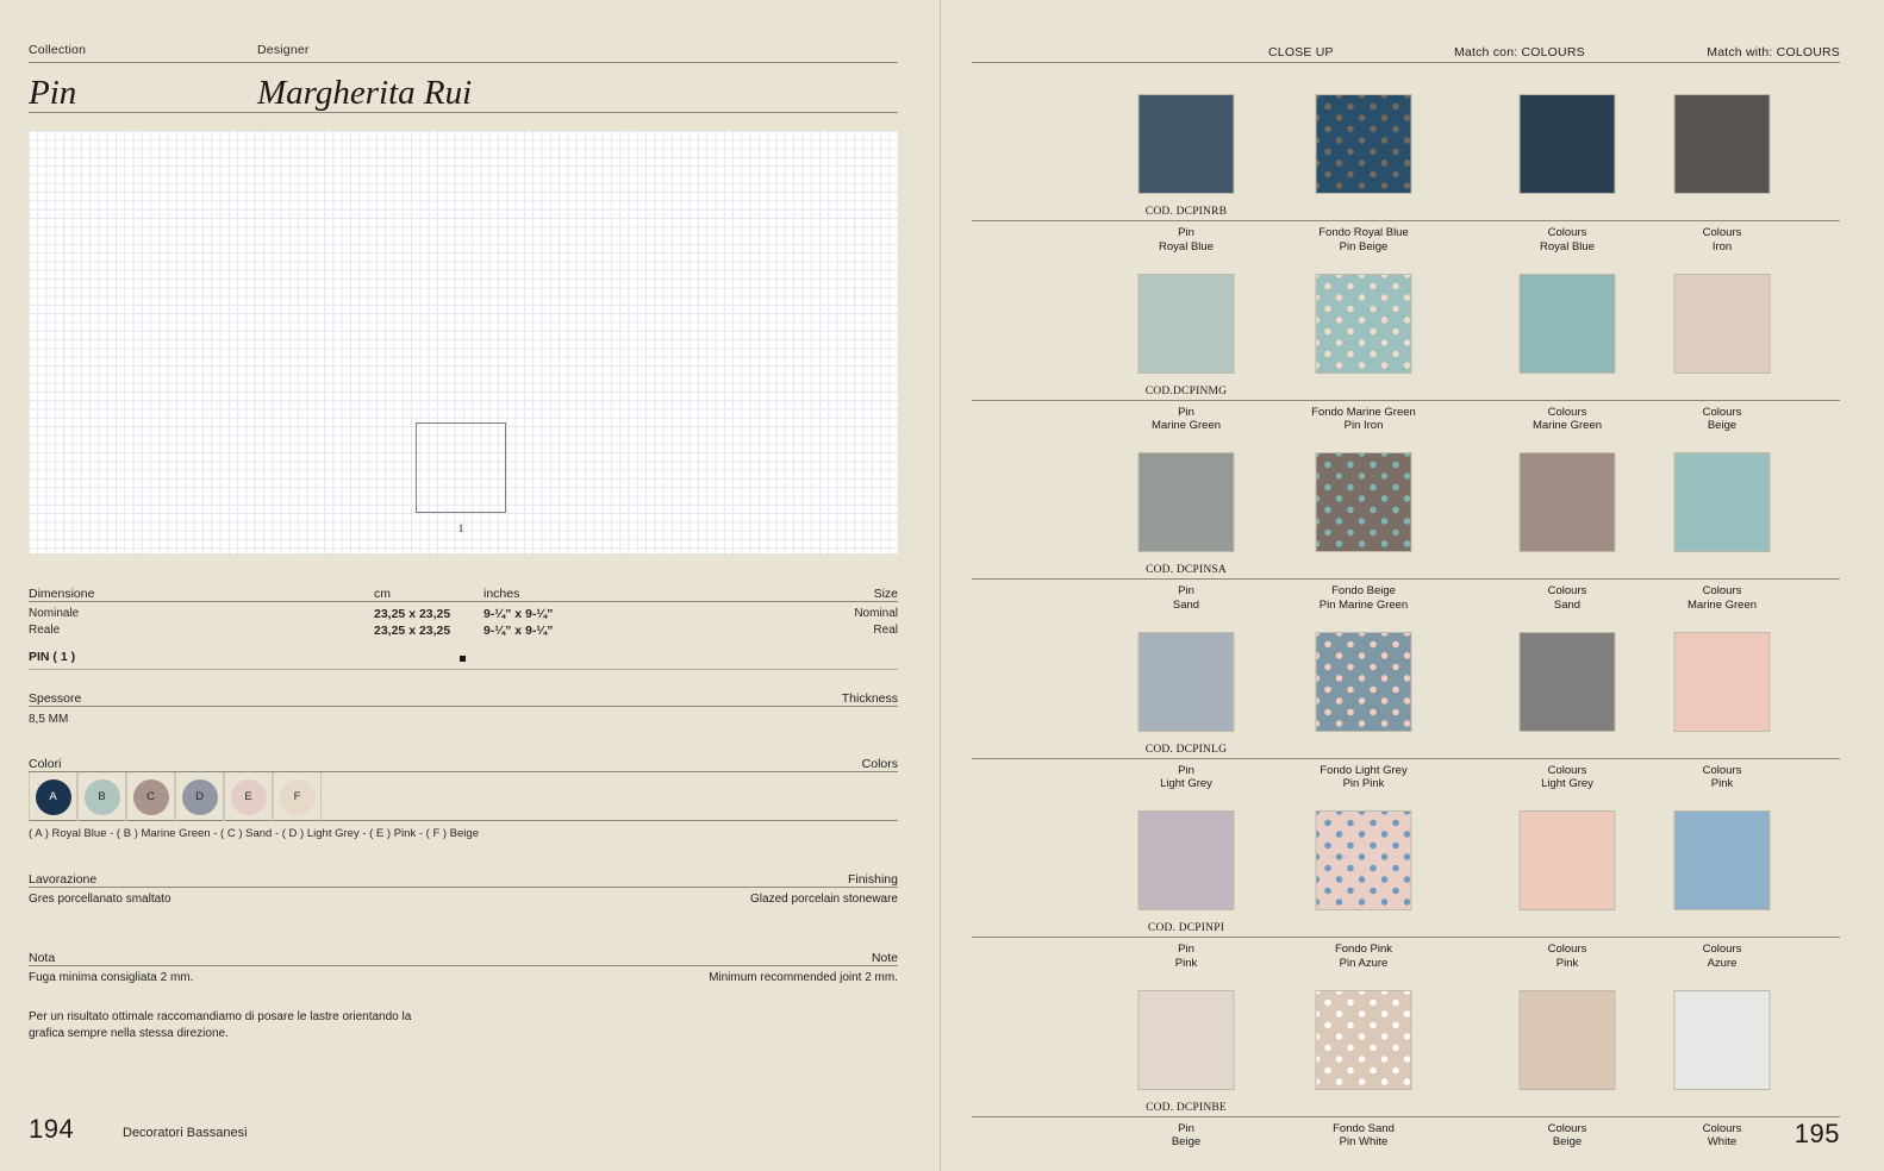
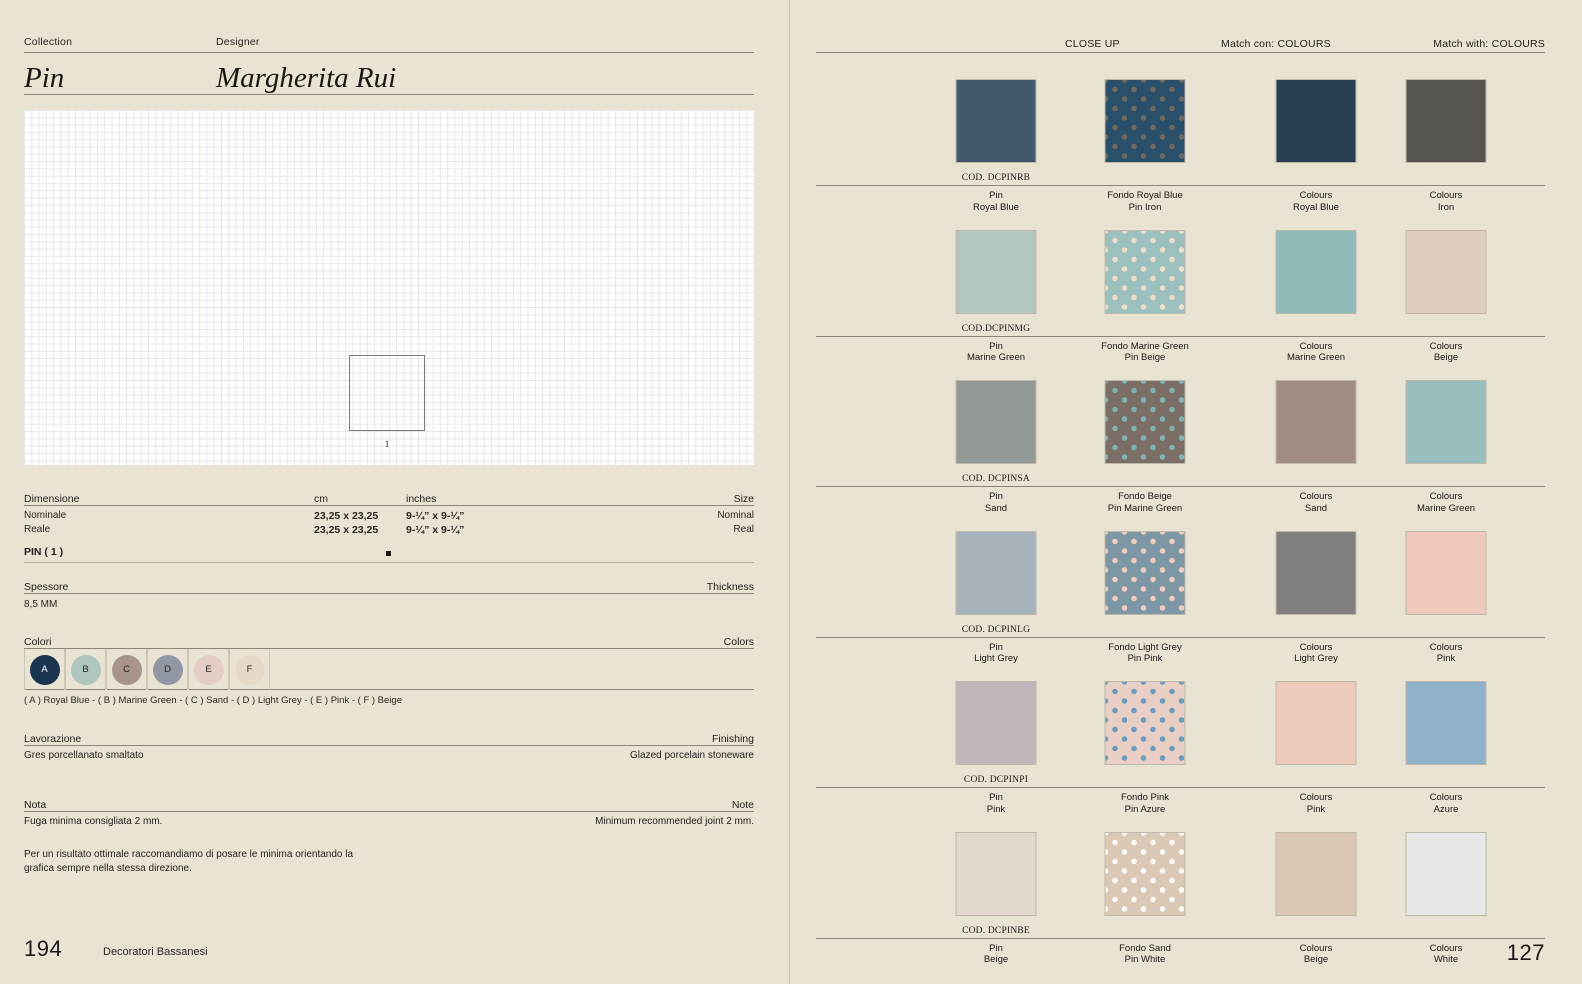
  Collection
  Designer
  Pin
  Margherita Rui
  1
  Dimensione
  cm
  inches
  Size
  Nominale
  23,25 x 23,25
  9-¼” x 9-¼”
  Nominal
  Reale
  23,25 x 23,25
  9-¼” x 9-¼”
  Real
  PIN ( 1 )
  Spessore
  Thickness
  8,5 MM
  Colori
  Colors
  A
  B
  C
  D
  E
  F
  ( A ) Royal Blue - ( B ) Marine Green - ( C ) Sand - ( D ) Light Grey - ( E ) Pink - ( F ) Beige
  Lavorazione
  Finishing
  Gres porcellanato smaltato
  Glazed porcelain stoneware
  Nota
  Note
  Fuga minima consigliata 2 mm.
  Minimum recommended joint 2 mm.
- Per un risultato ottimale raccomandiamo di posare le lastre orientando la grafica sempre nella stessa direzione.
+ Per un risultato ottimale raccomandiamo di posare le minima orientando la grafica sempre nella stessa direzione.
  194
  Decoratori Bassanesi
  CLOSE UP
  Match con: COLOURS
  Match with: COLOURS
  COD. DCPINRB
  Pin
  Royal Blue
  Fondo Royal Blue
- Pin Beige
+ Pin Iron
  Colours
  Royal Blue
  Colours
  Iron
  COD.DCPINMG
  Pin
  Marine Green
  Fondo Marine Green
- Pin Iron
+ Pin Beige
  Colours
  Marine Green
  Colours
  Beige
  COD. DCPINSA
  Pin
  Sand
  Fondo Beige
  Pin Marine Green
  Colours
  Sand
  Colours
  Marine Green
  COD. DCPINLG
  Pin
  Light Grey
  Fondo Light Grey
  Pin Pink
  Colours
  Light Grey
  Colours
  Pink
  COD. DCPINPI
  Pin
  Pink
  Fondo Pink
  Pin Azure
  Colours
  Pink
  Colours
  Azure
  COD. DCPINBE
  Pin
  Beige
  Fondo Sand
  Pin White
  Colours
  Beige
  Colours
  White
- 195
+ 127
